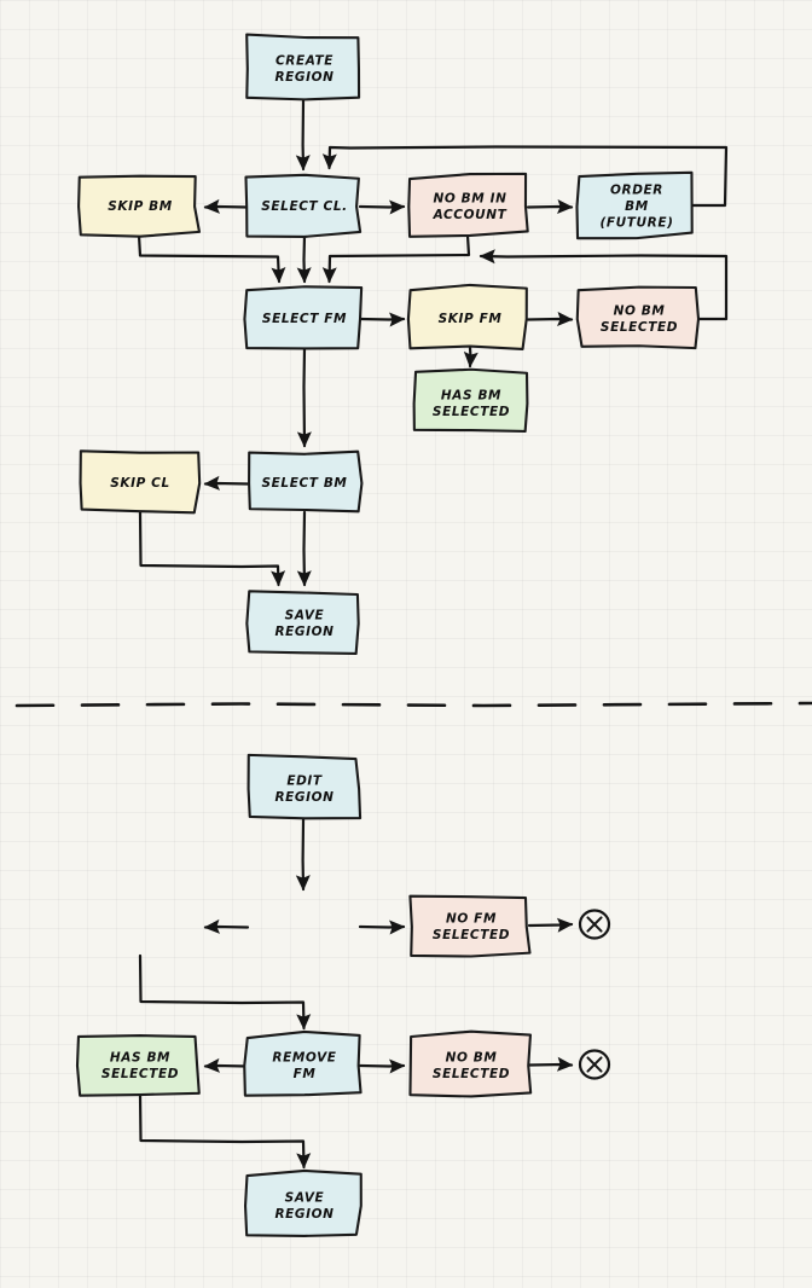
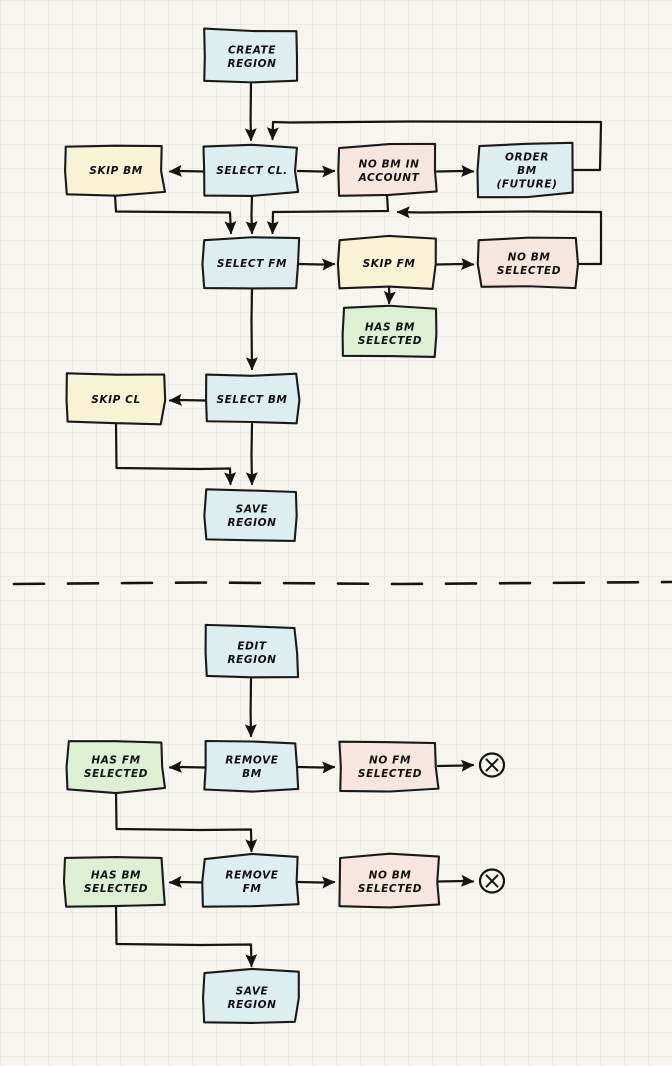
  CREATE REGION
  SKIP BM
  SELECT CL.
  NO BM IN ACCOUNT
  ORDER BM (FUTURE)
  SELECT FM
  SKIP FM
  NO BM SELECTED
  HAS BM SELECTED
  SKIP CL
  SELECT BM
  SAVE REGION
  EDIT REGION
+ HAS FM SELECTED
+ REMOVE BM
  NO FM SELECTED
  HAS BM SELECTED
  REMOVE FM
  NO BM SELECTED
  SAVE REGION
